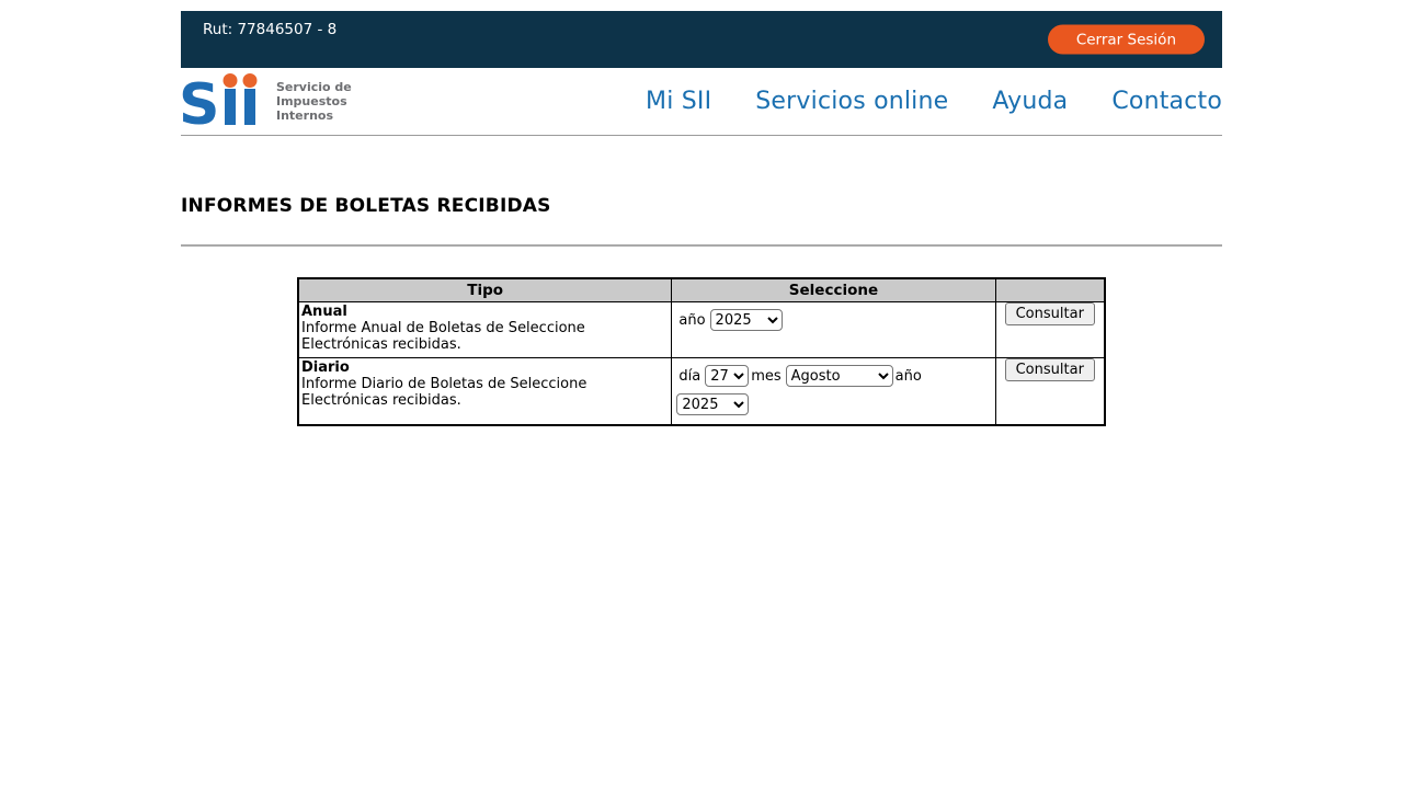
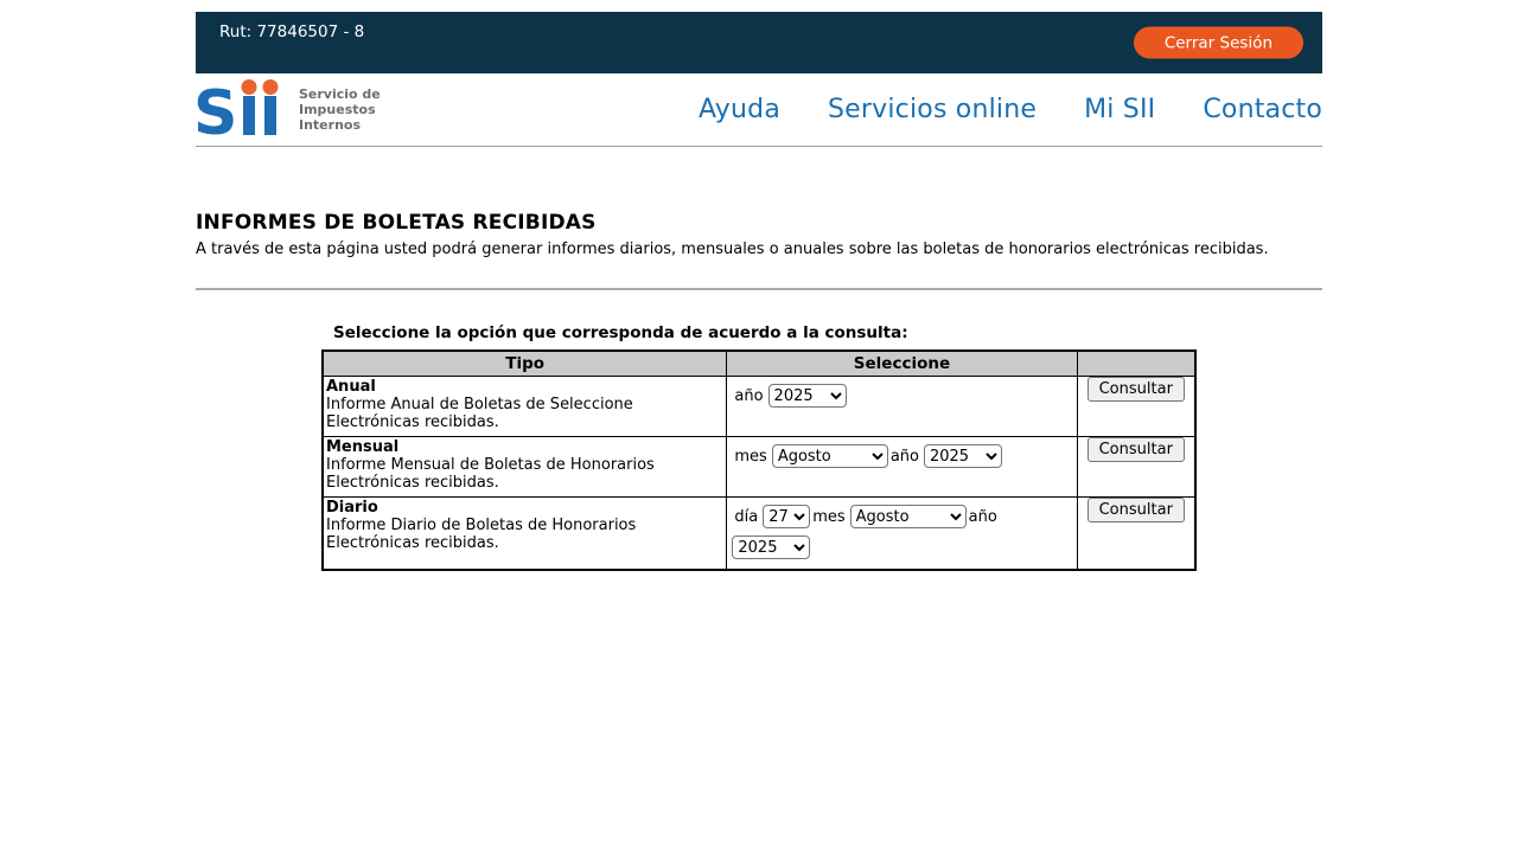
  Rut: 77846507 - 8
  Cerrar Sesión
  S
  Servicio de
  Impuestos
  Internos
- Mi SII
+ Ayuda
  Servicios online
- Ayuda
+ Mi SII
  Contacto
  INFORMES DE BOLETAS RECIBIDAS
+ A través de esta página usted podrá generar informes diarios, mensuales o anuales sobre las boletas de honorarios electrónicas recibidas.
+ Seleccione la opción que corresponda de acuerdo a la consulta:
  Tipo	Seleccione
  AnualInforme Anual de Boletas de Seleccione Electrónicas recibidas.	año 2025	Consultar
+ MensualInforme Mensual de Boletas de Honorarios Electrónicas recibidas.	mes Agosto año 2025	Consultar
- DiarioInforme Diario de Boletas de Seleccione Electrónicas recibidas.	día 27 mes Agosto año 2025	Consultar
+ DiarioInforme Diario de Boletas de Honorarios Electrónicas recibidas.	día 27 mes Agosto año 2025	Consultar
